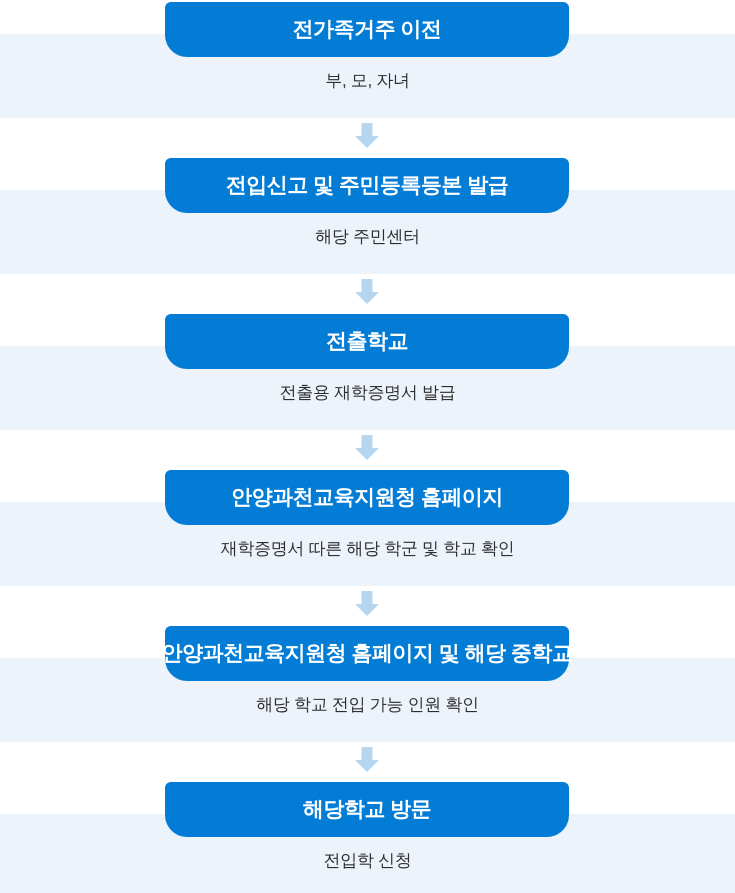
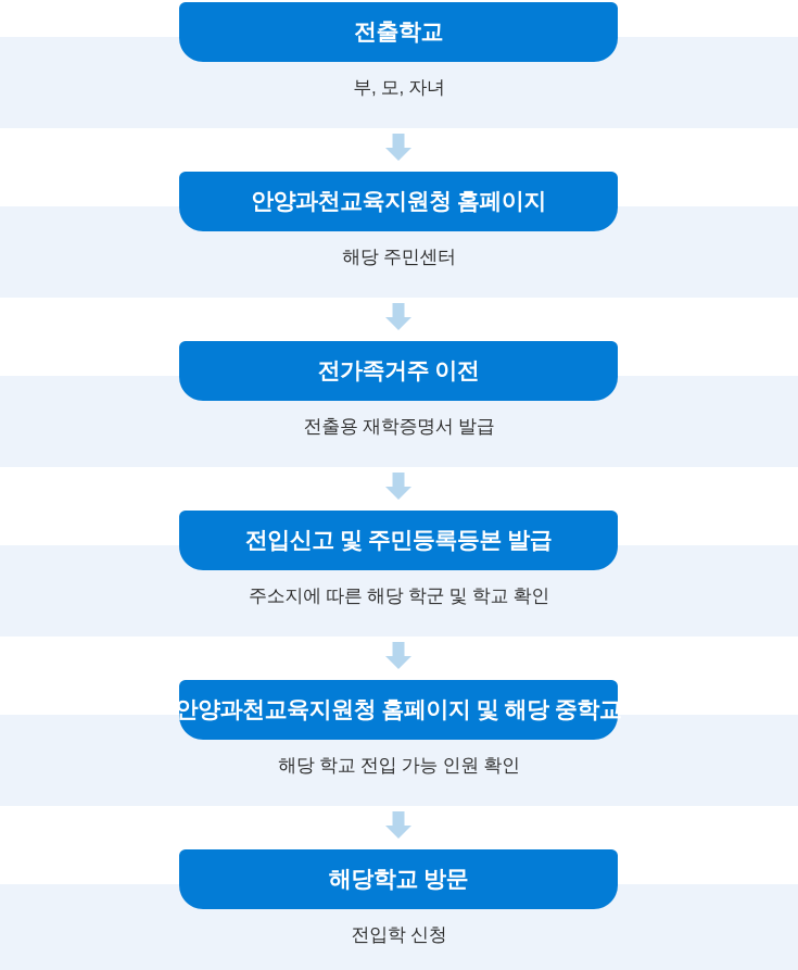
- 전가족거주 이전
+ 전출학교
  부, 모, 자녀
- 전입신고 및 주민등록등본 발급
+ 안양과천교육지원청 홈페이지
  해당 주민센터
- 전출학교
+ 전가족거주 이전
  전출용 재학증명서 발급
- 안양과천교육지원청 홈페이지
+ 전입신고 및 주민등록등본 발급
- 재학증명서 따른 해당 학군 및 학교 확인
+ 주소지에 따른 해당 학군 및 학교 확인
  안양과천교육지원청 홈페이지 및 해당 중학교
  해당 학교 전입 가능 인원 확인
  해당학교 방문
  전입학 신청
